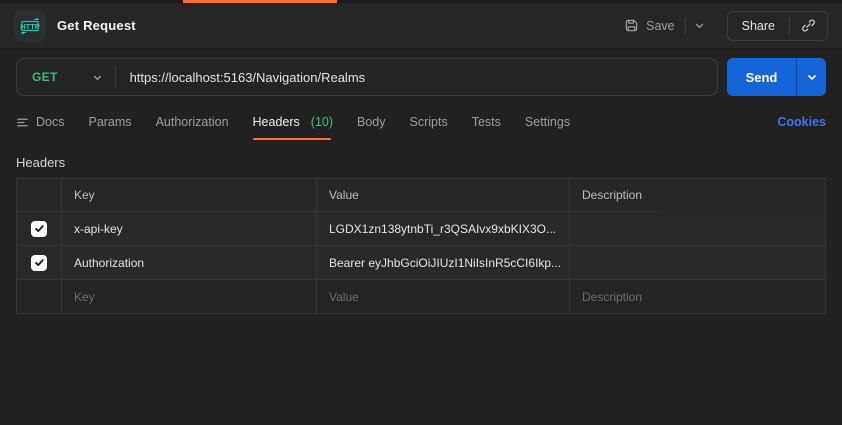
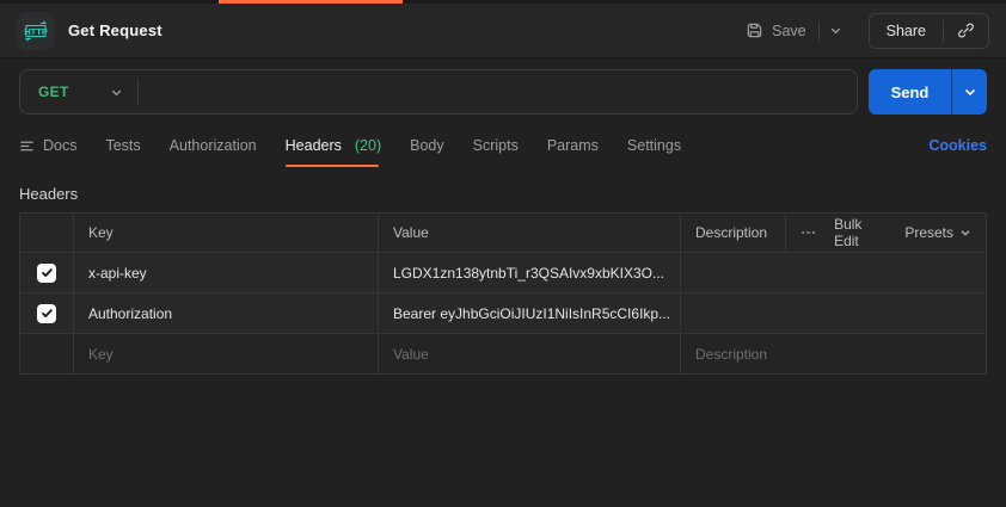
  HTTP
  Get Request
  Save
  Share
  GET
- https://localhost:5163/Navigation/Realms
  Send
  Docs
- Params
+ Tests
  Authorization
  Headers
- (10)
+ (20)
  Body
  Scripts
- Tests
+ Params
  Settings
  Cookies
  Headers
  Key
  Value
  Description
+ Bulk Edit
+ Presets
  x-api-key
  LGDX1zn138ytnbTi_r3QSAIvx9xbKIX3O...
  Authorization
  Bearer eyJhbGciOiJIUzI1NiIsInR5cCI6Ikp...
  Key
  Value
  Description
